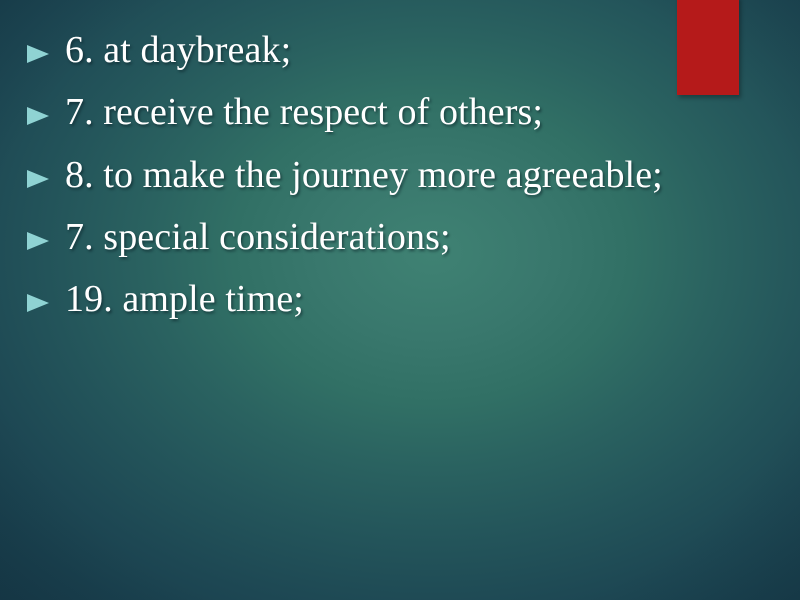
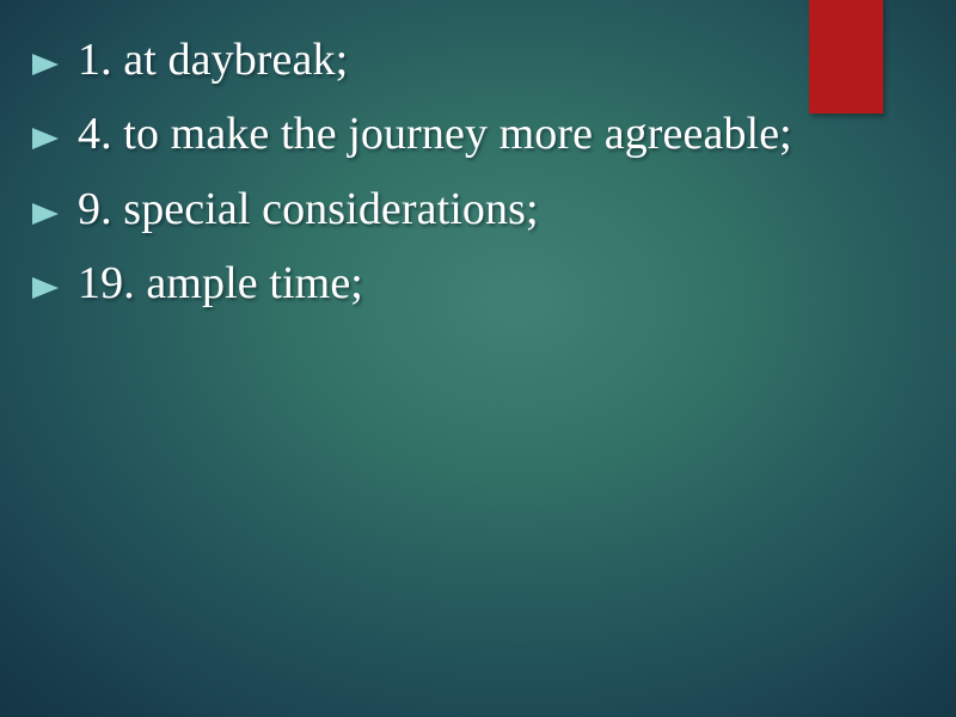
- 6. at daybreak;
+ 1. at daybreak;
- 7. receive the respect of others;
- 8. to make the journey more agreeable;
+ 4. to make the journey more agreeable;
- 7. special considerations;
+ 9. special considerations;
  19. ample time;
